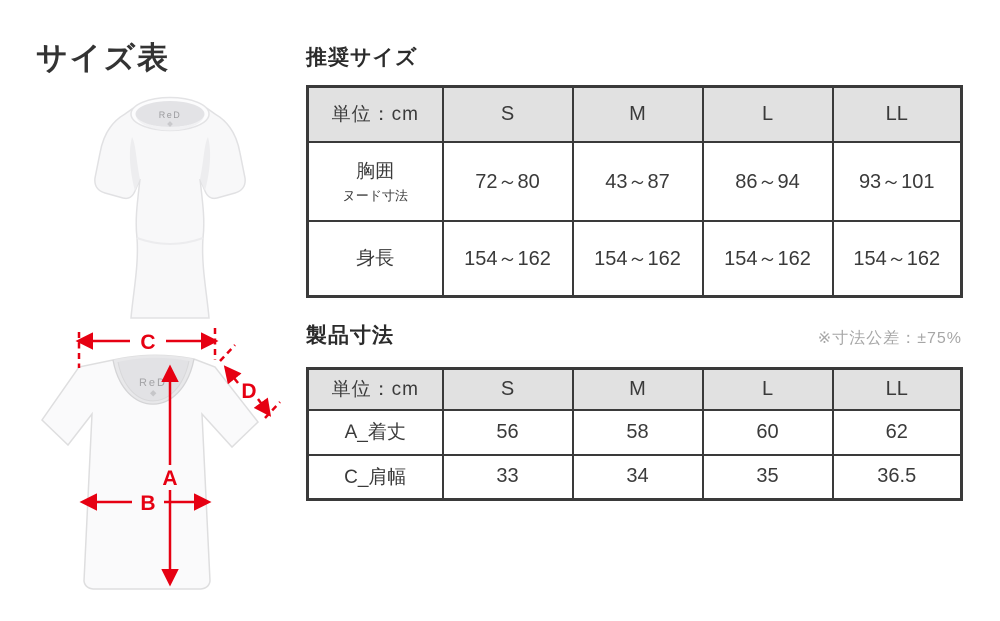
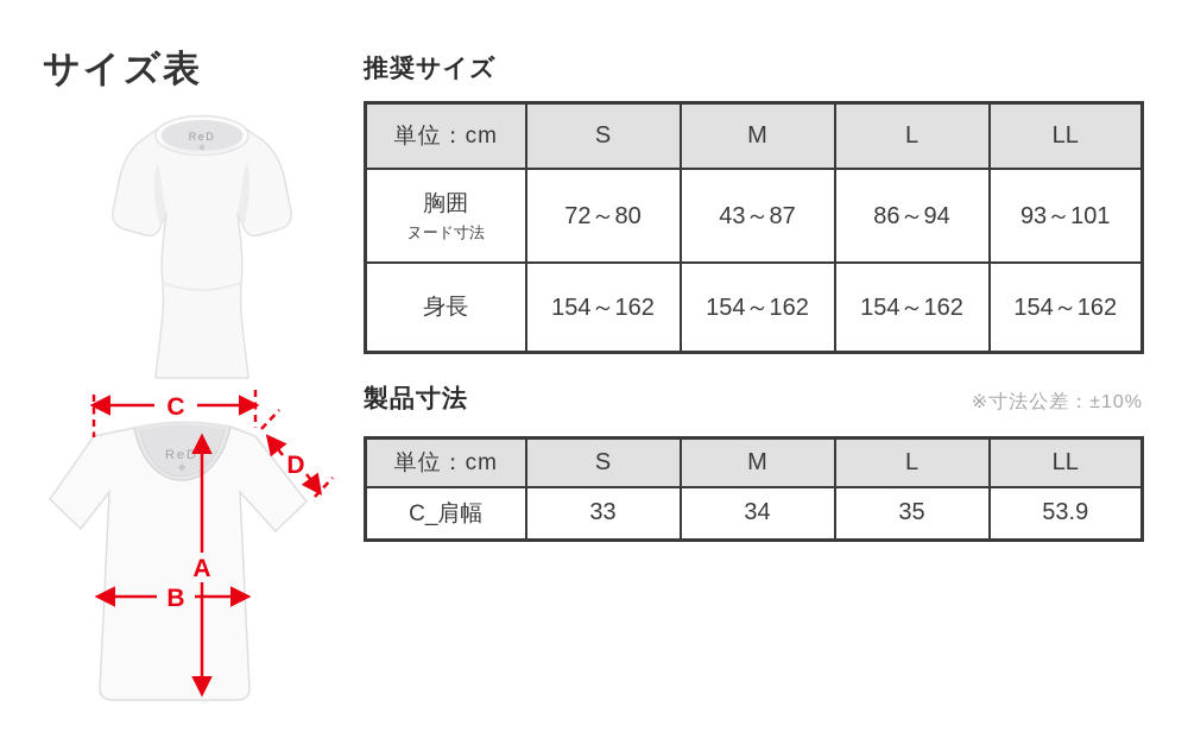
  サイズ表
  ReD
  ReD
  C
  D
  A
  B
  推奨サイズ
  単位：cm	S	M	L	LL
  胸囲 ヌード寸法	72～80	43～87	86～94	93～101
  身長	154～162	154～162	154～162	154～162
  製品寸法
- ※寸法公差：±75%
+ ※寸法公差：±10%
  単位：cm	S	M	L	LL
- A_着丈	56	58	60	62
- C_肩幅	33	34	35	36.5
+ C_肩幅	33	34	35	53.9
